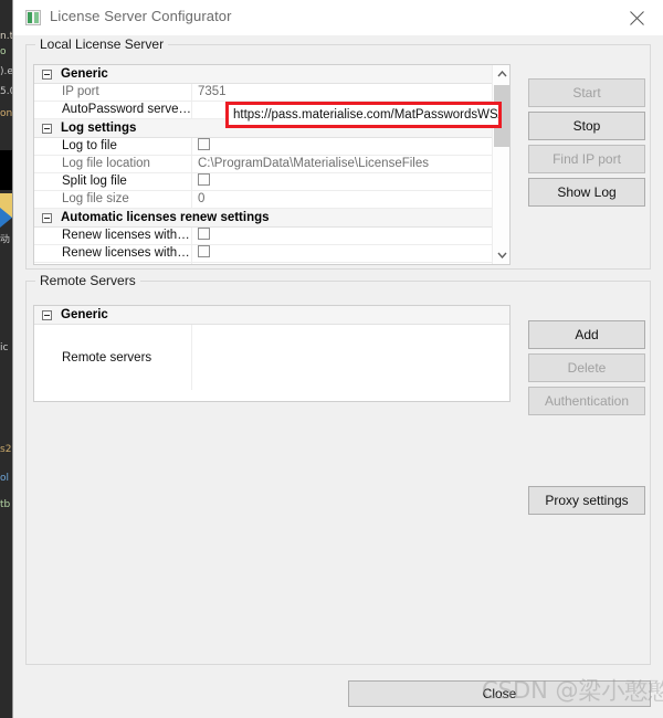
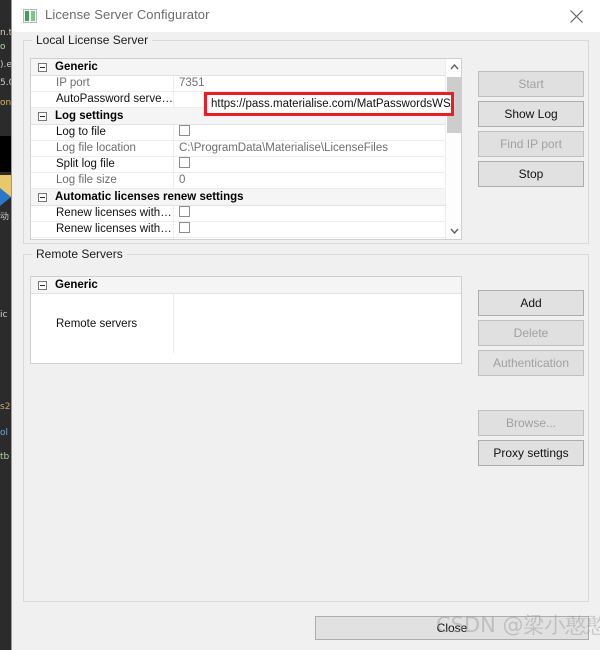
  o
  ).e
  on
  动
  ic
  s2
  ol
  tb
  License Server Configurator
  Local License Server
  Generic
  IP port
  7351
  AutoPassword server U
  Log settings
  Log to file
  Log file location
  C:\ProgramData\Materialise\LicenseFiles
  Split log file
  Log file size
  0
  Automatic licenses renew settings
  Renew licenses with C
  Renew licenses with Vo
  https://pass.materialise.com/MatPasswordsWS
  Start
- Stop
+ Show Log
  Find IP port
- Show Log
+ Stop
  Remote Servers
  Generic
  Remote servers
  Add
  Delete
  Authentication
+ Browse...
  Proxy settings
  Close
  CSDN @梁小憨憨
